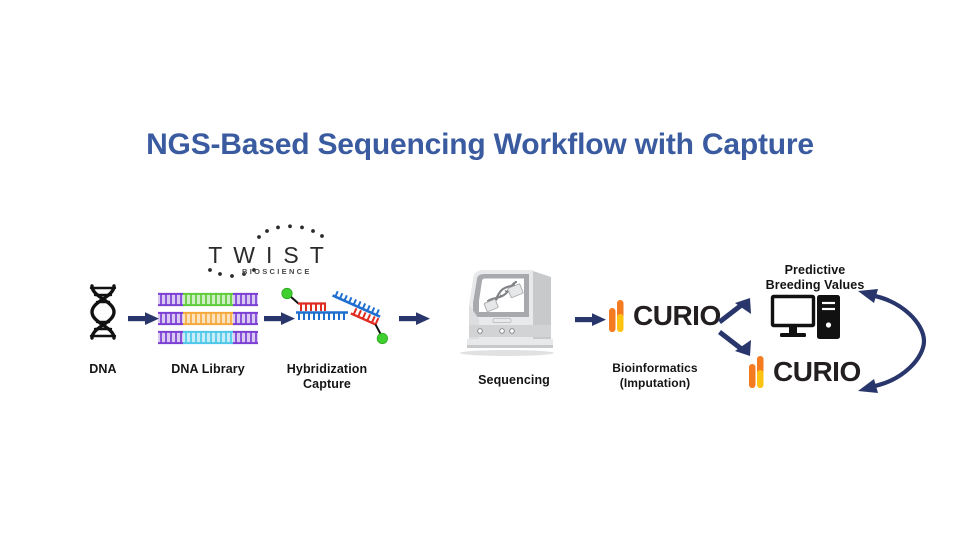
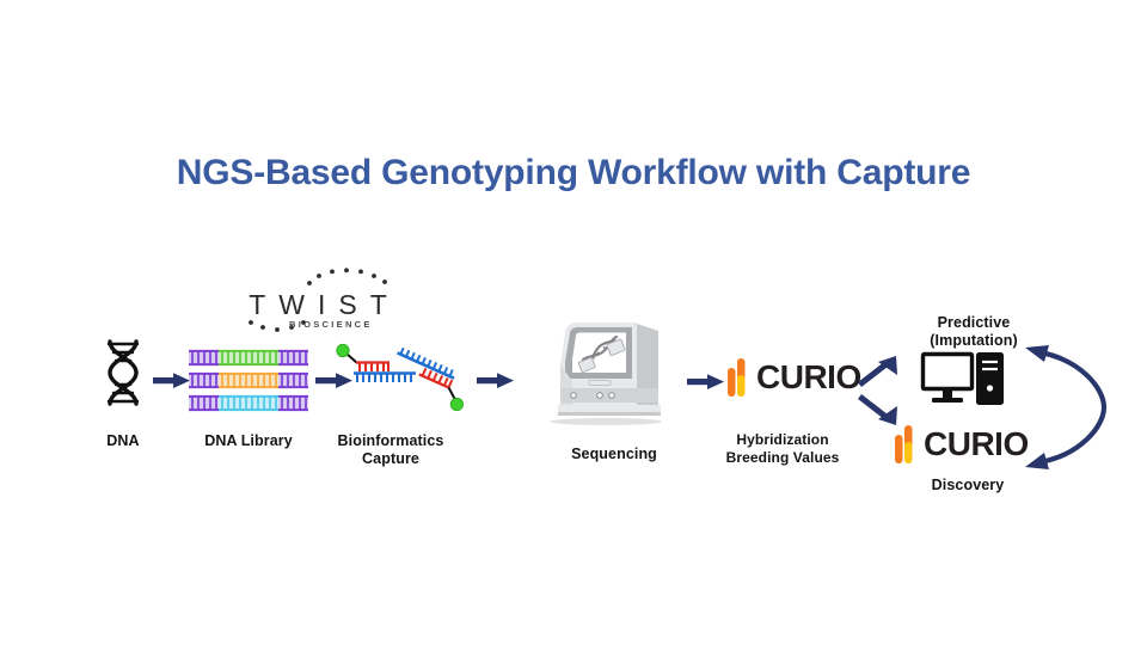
- NGS-Based Sequencing Workflow with Capture
+ NGS-Based Genotyping Workflow with Capture
  DNA
  TWIST
  BIOSCIENCE
  DNA Library
- Hybridization
+ Bioinformatics
  Capture
  Sequencing
  CURIO
- Bioinformatics
+ Hybridization
- (Imputation)
+ Breeding Values
  Predictive
- Breeding Values
+ (Imputation)
  CURIO
+ Discovery
